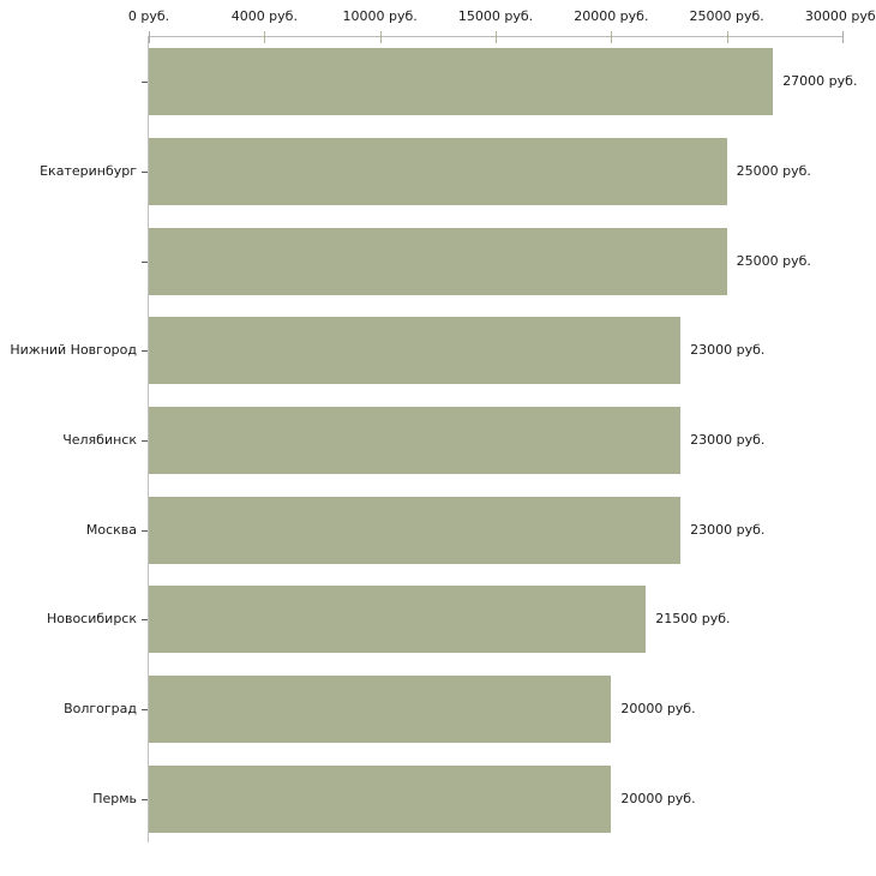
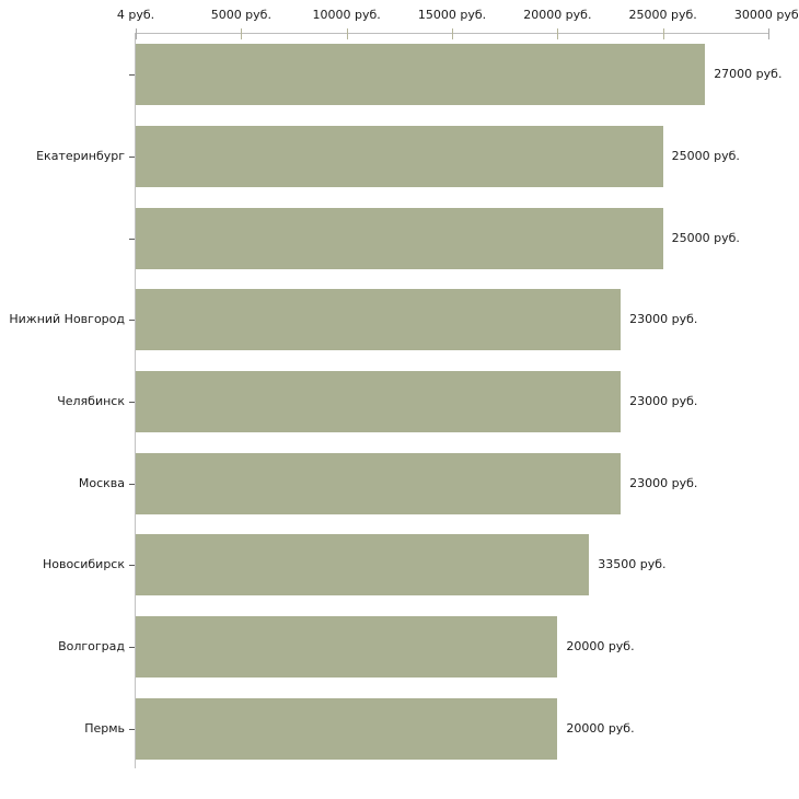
- 0 руб.
+ 4 руб.
- 4000 руб.
+ 5000 руб.
  10000 руб.
  15000 руб.
  20000 руб.
  25000 руб.
  30000 руб
  27000 руб.
  25000 руб.
  Екатеринбург
  25000 руб.
  23000 руб.
  Нижний Новгород
  23000 руб.
  Челябинск
  23000 руб.
  Москва
- 21500 руб.
+ 33500 руб.
  Новосибирск
  20000 руб.
  Волгоград
  20000 руб.
  Пермь
